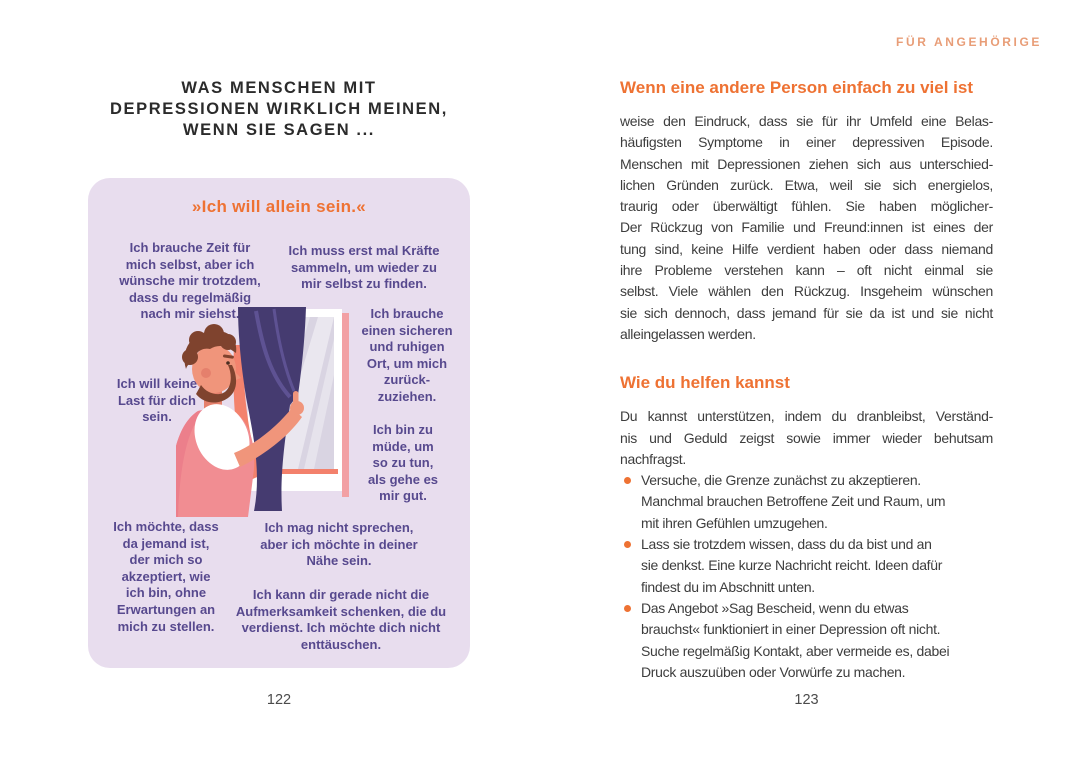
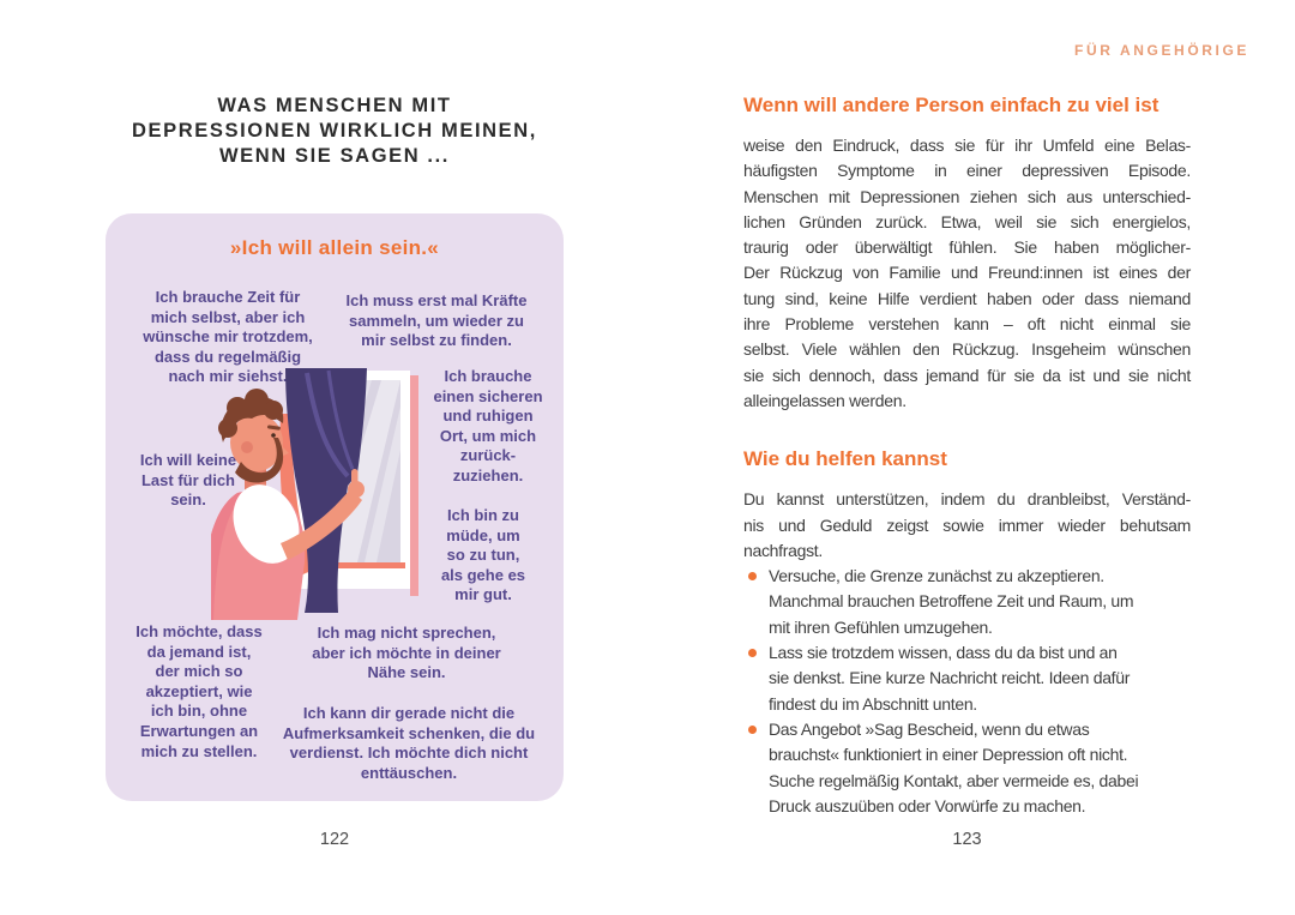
  WAS MENSCHEN MIT
  DEPRESSIONEN WIRKLICH MEINEN,
  WENN SIE SAGEN ...
  »Ich will allein sein.«
  Ich brauche Zeit für
  mich selbst, aber ich
  wünsche mir trotzdem,
  dass du regelmäßig
  nach mir siehst.
  Ich muss erst mal Kräfte
  sammeln, um wieder zu
  mir selbst zu finden.
  Ich brauche
  einen sicheren
  und ruhigen
  Ort, um mich
  zurück-
  zuziehen.
  Ich bin zu
  müde, um
  so zu tun,
  als gehe es
  mir gut.
  Ich will keine
  Last für dich
  sein.
  Ich möchte, dass
  da jemand ist,
  der mich so
  akzeptiert, wie
  ich bin, ohne
  Erwartungen an
  mich zu stellen.
  Ich mag nicht sprechen,
  aber ich möchte in deiner
  Nähe sein.
  Ich kann dir gerade nicht die
  Aufmerksamkeit schenken, die du
  verdienst. Ich möchte dich nicht
  enttäuschen.
  122
  FÜR ANGEHÖRIGE
- Wenn eine andere Person einfach zu viel ist
+ Wenn will andere Person einfach zu viel ist
  weise den Eindruck, dass sie für ihr Umfeld eine Belas-
  häufigsten Symptome in einer depressiven Episode.
  Menschen mit Depressionen ziehen sich aus unterschied-
  lichen Gründen zurück. Etwa, weil sie sich energielos,
  traurig oder überwältigt fühlen. Sie haben möglicher-
  Der Rückzug von Familie und Freund:innen ist eines der
  tung sind, keine Hilfe verdient haben oder dass niemand
  ihre Probleme verstehen kann – oft nicht einmal sie
  selbst. Viele wählen den Rückzug. Insgeheim wünschen
  sie sich dennoch, dass jemand für sie da ist und sie nicht
  alleingelassen werden.
  Wie du helfen kannst
  Du kannst unterstützen, indem du dranbleibst, Verständ-
  nis und Geduld zeigst sowie immer wieder behutsam
  nachfragst.
  Versuche, die Grenze zunächst zu akzeptieren.
  Manchmal brauchen Betroffene Zeit und Raum, um
  mit ihren Gefühlen umzugehen.
  Lass sie trotzdem wissen, dass du da bist und an
  sie denkst. Eine kurze Nachricht reicht. Ideen dafür
  findest du im Abschnitt unten.
  Das Angebot »Sag Bescheid, wenn du etwas
  brauchst« funktioniert in einer Depression oft nicht.
  Suche regelmäßig Kontakt, aber vermeide es, dabei
  Druck auszuüben oder Vorwürfe zu machen.
  123
